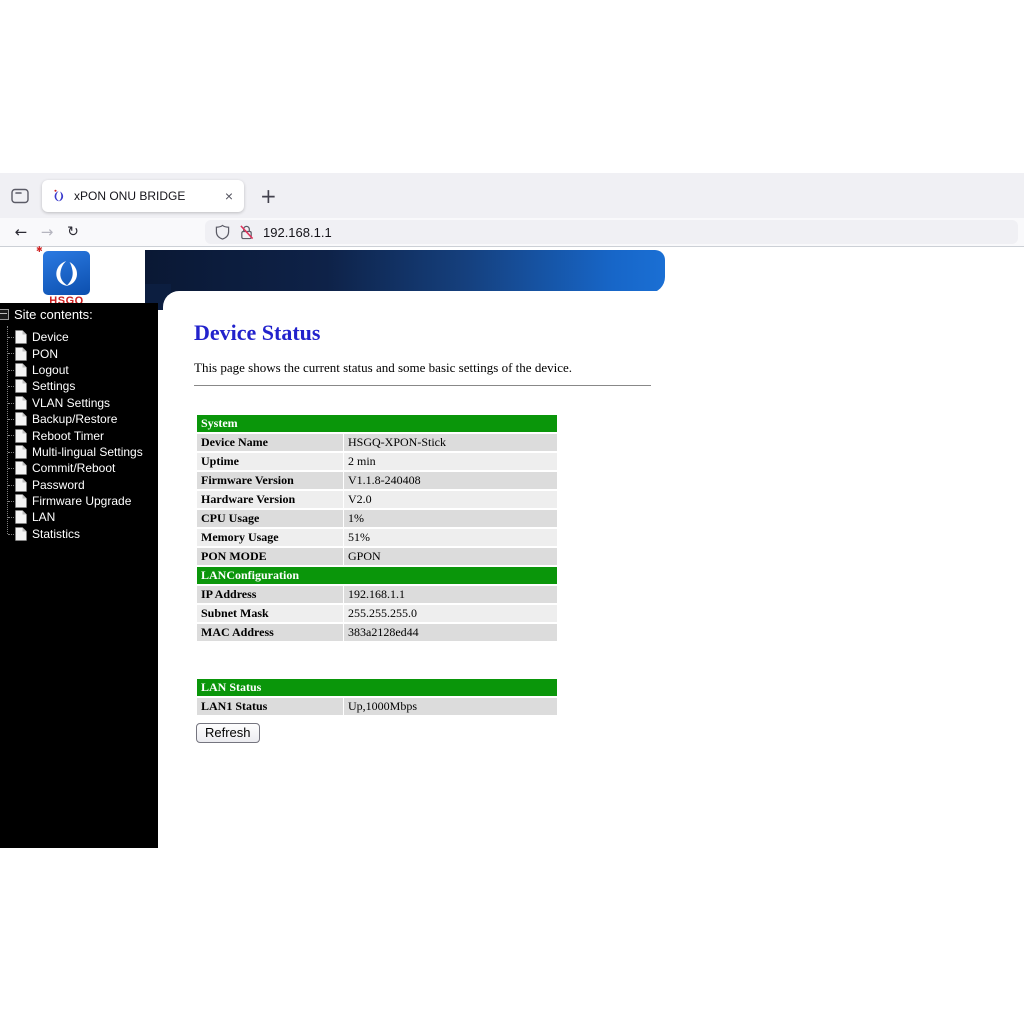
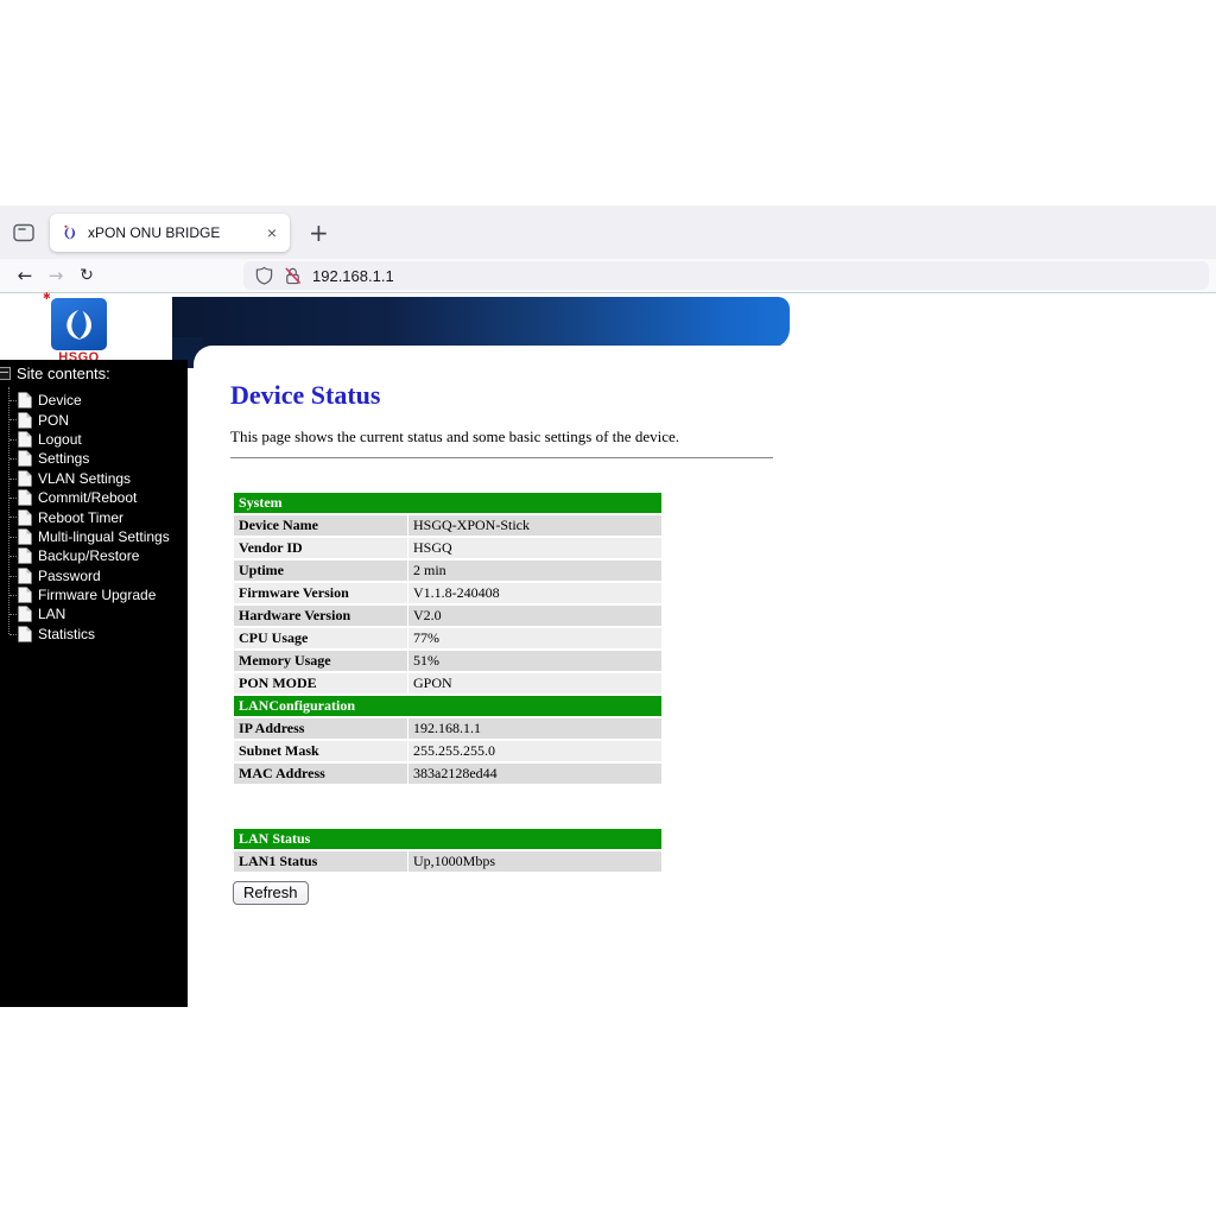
  xPON ONU BRIDGE
  ×
  +
  ←
  →
  ↻
  192.168.1.1
  ✱
  HSGQ
  Site contents:
  Device
  PON
  Logout
  Settings
  VLAN Settings
- Backup/Restore
+ Commit/Reboot
  Reboot Timer
  Multi-lingual Settings
- Commit/Reboot
+ Backup/Restore
  Password
  Firmware Upgrade
  LAN
  Statistics
  Device Status
  This page shows the current status and some basic settings of the device.
  System
  Device Name	HSGQ-XPON-Stick
+ Vendor ID	HSGQ
  Uptime	2 min
  Firmware Version	V1.1.8-240408
  Hardware Version	V2.0
- CPU Usage	1%
+ CPU Usage	77%
  Memory Usage	51%
  PON MODE	GPON
  LANConfiguration
  IP Address	192.168.1.1
  Subnet Mask	255.255.255.0
  MAC Address	383a2128ed44
  LAN Status
  LAN1 Status	Up,1000Mbps
  Refresh
